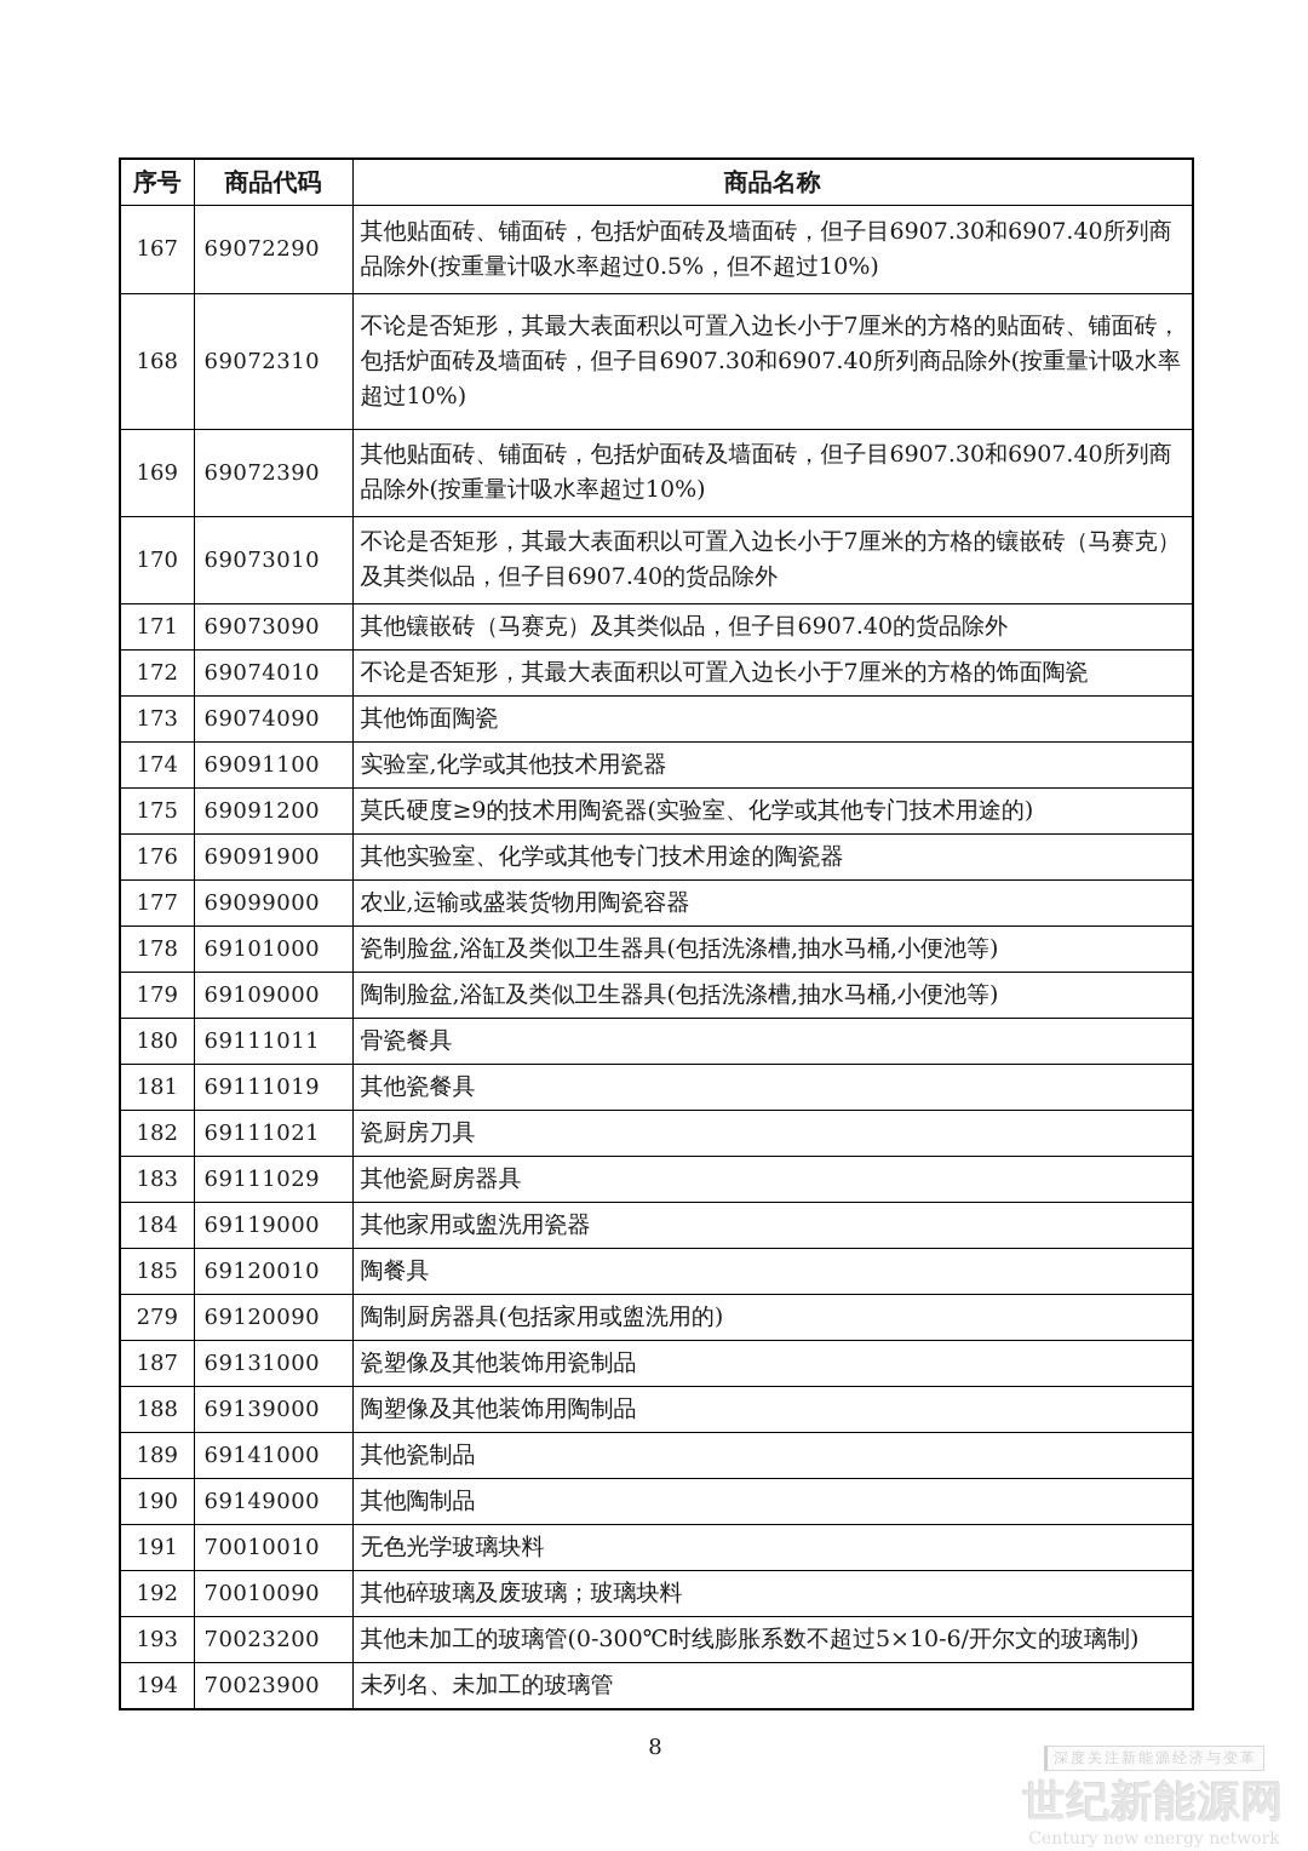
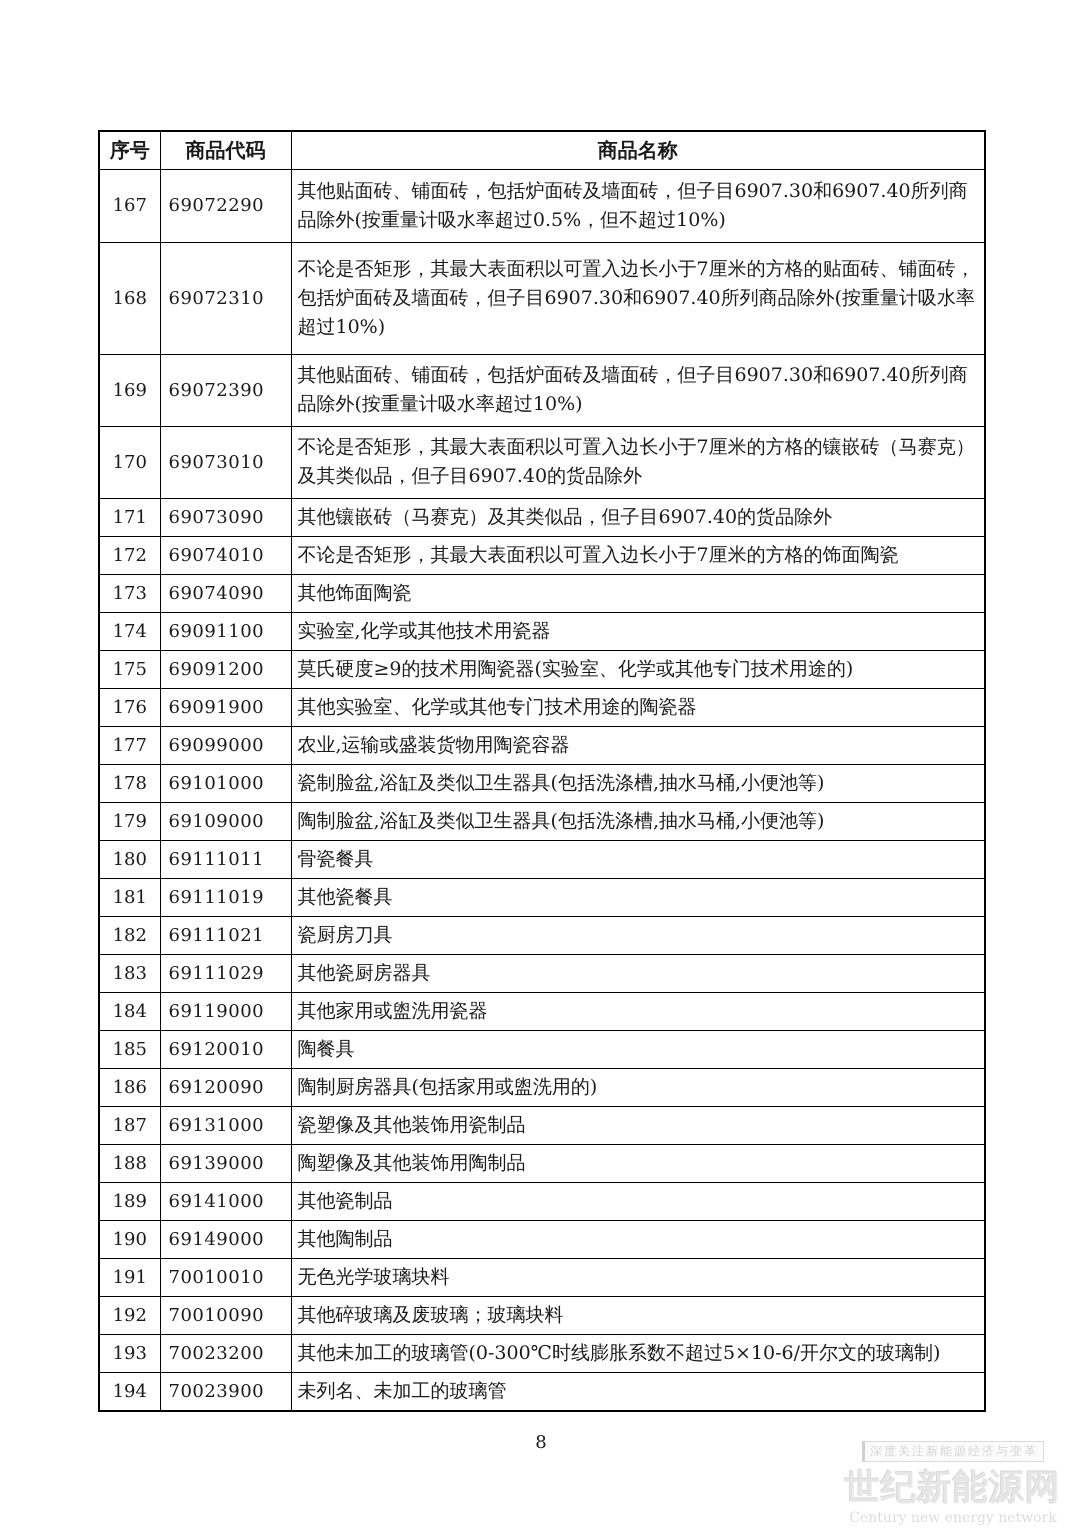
  序号	商品代码	商品名称
  167	69072290	其他贴面砖、铺面砖，包括炉面砖及墙面砖，但子目6907.30和6907.40所列商品除外(按重量计吸水率超过0.5%，但不超过10%)
  168	69072310	不论是否矩形，其最大表面积以可置入边长小于7厘米的方格的贴面砖、铺面砖，包括炉面砖及墙面砖，但子目6907.30和6907.40所列商品除外(按重量计吸水率超过10%)
  169	69072390	其他贴面砖、铺面砖，包括炉面砖及墙面砖，但子目6907.30和6907.40所列商品除外(按重量计吸水率超过10%)
  170	69073010	不论是否矩形，其最大表面积以可置入边长小于7厘米的方格的镶嵌砖（马赛克）及其类似品，但子目6907.40的货品除外
  171	69073090	其他镶嵌砖（马赛克）及其类似品，但子目6907.40的货品除外
  172	69074010	不论是否矩形，其最大表面积以可置入边长小于7厘米的方格的饰面陶瓷
  173	69074090	其他饰面陶瓷
  174	69091100	实验室,化学或其他技术用瓷器
  175	69091200	莫氏硬度≥9的技术用陶瓷器(实验室、化学或其他专门技术用途的)
  176	69091900	其他实验室、化学或其他专门技术用途的陶瓷器
  177	69099000	农业,运输或盛装货物用陶瓷容器
  178	69101000	瓷制脸盆,浴缸及类似卫生器具(包括洗涤槽,抽水马桶,小便池等)
  179	69109000	陶制脸盆,浴缸及类似卫生器具(包括洗涤槽,抽水马桶,小便池等)
  180	69111011	骨瓷餐具
  181	69111019	其他瓷餐具
  182	69111021	瓷厨房刀具
  183	69111029	其他瓷厨房器具
  184	69119000	其他家用或盥洗用瓷器
  185	69120010	陶餐具
- 279	69120090	陶制厨房器具(包括家用或盥洗用的)
+ 186	69120090	陶制厨房器具(包括家用或盥洗用的)
  187	69131000	瓷塑像及其他装饰用瓷制品
  188	69139000	陶塑像及其他装饰用陶制品
  189	69141000	其他瓷制品
  190	69149000	其他陶制品
  191	70010010	无色光学玻璃块料
  192	70010090	其他碎玻璃及废玻璃；玻璃块料
  193	70023200	其他未加工的玻璃管(0-300℃时线膨胀系数不超过5×10-6/开尔文的玻璃制)
  194	70023900	未列名、未加工的玻璃管
  8
  深度关注新能源经济与变革
  世纪新能源网
  Century new energy network
